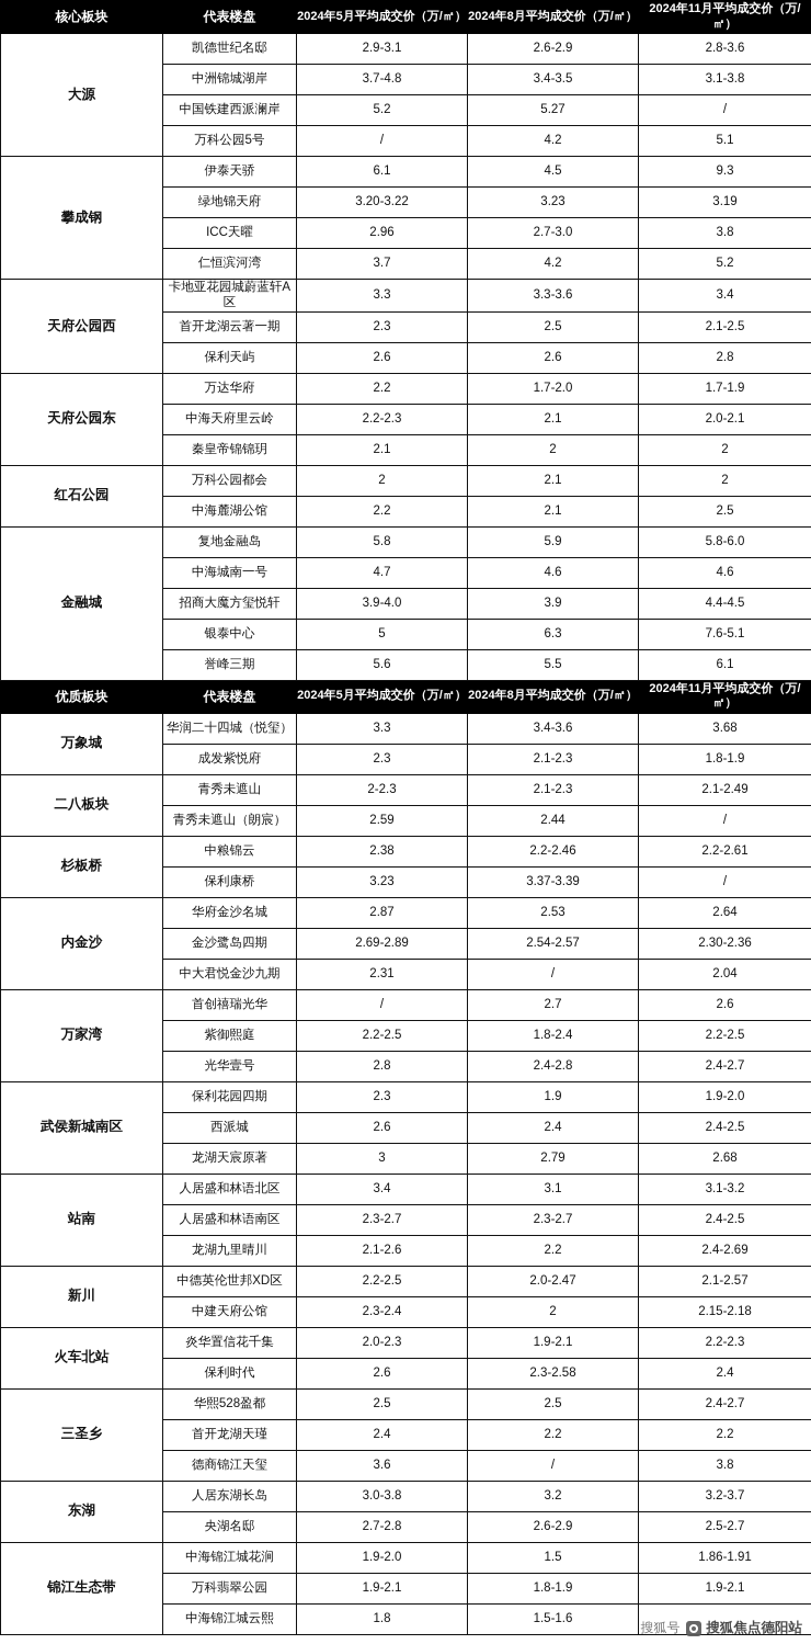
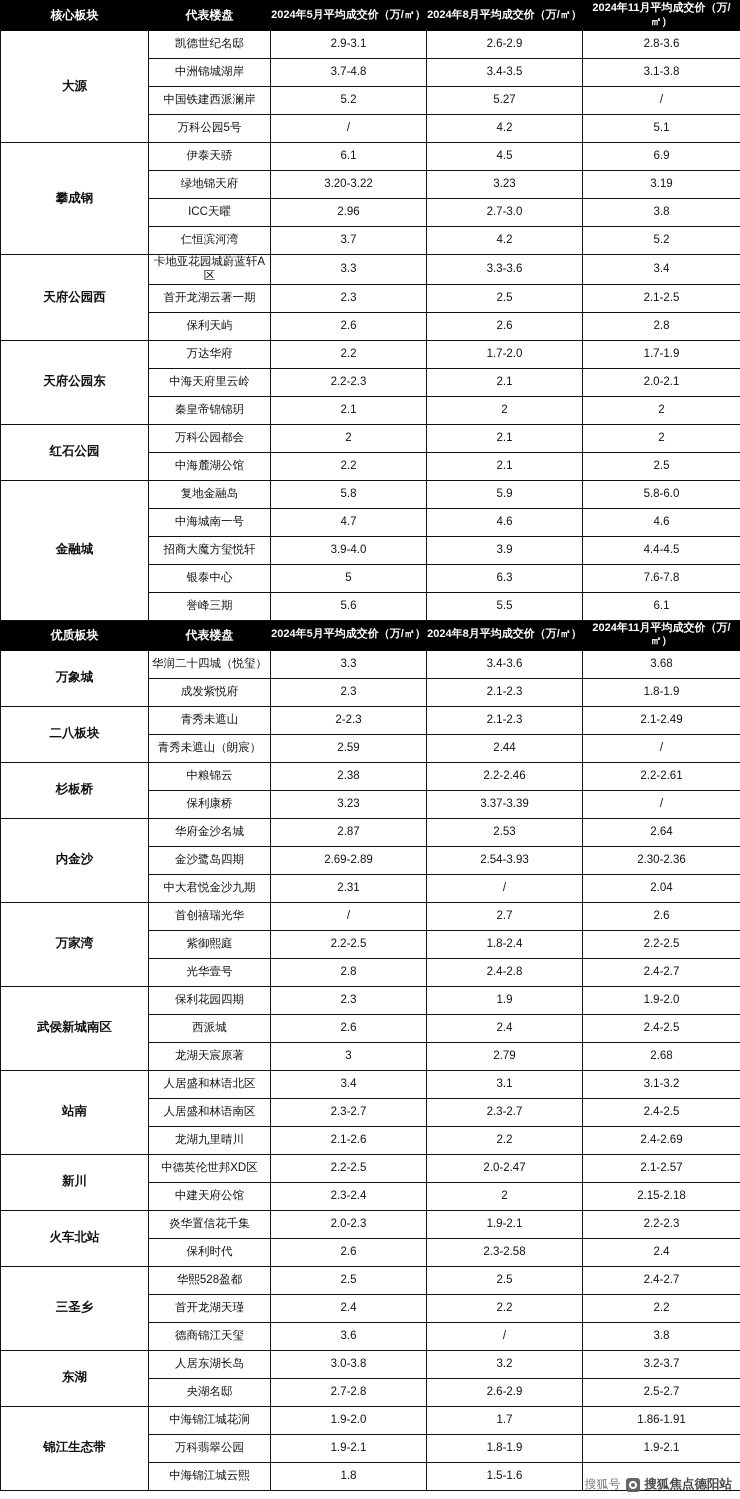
  核心板块	代表楼盘	2024年5月平均成交价（万/㎡）	2024年8月平均成交价（万/㎡）	2024年11月平均成交价（万/㎡）
  大源	凯德世纪名邸	2.9-3.1	2.6-2.9	2.8-3.6
  中洲锦城湖岸	3.7-4.8	3.4-3.5	3.1-3.8
  中国铁建西派澜岸	5.2	5.27	/
  万科公园5号	/	4.2	5.1
- 攀成钢	伊泰天骄	6.1	4.5	9.3
+ 攀成钢	伊泰天骄	6.1	4.5	6.9
  绿地锦天府	3.20-3.22	3.23	3.19
  ICC天曜	2.96	2.7-3.0	3.8
  仁恒滨河湾	3.7	4.2	5.2
  天府公园西	卡地亚花园城蔚蓝轩A区	3.3	3.3-3.6	3.4
  首开龙湖云著一期	2.3	2.5	2.1-2.5
  保利天屿	2.6	2.6	2.8
  天府公园东	万达华府	2.2	1.7-2.0	1.7-1.9
  中海天府里云岭	2.2-2.3	2.1	2.0-2.1
  秦皇帝锦锦玥	2.1	2	2
  红石公园	万科公园都会	2	2.1	2
  中海麓湖公馆	2.2	2.1	2.5
  金融城	复地金融岛	5.8	5.9	5.8-6.0
  中海城南一号	4.7	4.6	4.6
  招商大魔方玺悦轩	3.9-4.0	3.9	4.4-4.5
- 银泰中心	5	6.3	7.6-5.1
+ 银泰中心	5	6.3	7.6-7.8
  誉峰三期	5.6	5.5	6.1
  优质板块	代表楼盘	2024年5月平均成交价（万/㎡）	2024年8月平均成交价（万/㎡）	2024年11月平均成交价（万/㎡）
  万象城	华润二十四城（悦玺）	3.3	3.4-3.6	3.68
  成发紫悦府	2.3	2.1-2.3	1.8-1.9
  二八板块	青秀未遮山	2-2.3	2.1-2.3	2.1-2.49
  青秀未遮山（朗宸）	2.59	2.44	/
  杉板桥	中粮锦云	2.38	2.2-2.46	2.2-2.61
  保利康桥	3.23	3.37-3.39	/
  内金沙	华府金沙名城	2.87	2.53	2.64
- 金沙鹭岛四期	2.69-2.89	2.54-2.57	2.30-2.36
+ 金沙鹭岛四期	2.69-2.89	2.54-3.93	2.30-2.36
  中大君悦金沙九期	2.31	/	2.04
  万家湾	首创禧瑞光华	/	2.7	2.6
  紫御熙庭	2.2-2.5	1.8-2.4	2.2-2.5
  光华壹号	2.8	2.4-2.8	2.4-2.7
  武侯新城南区	保利花园四期	2.3	1.9	1.9-2.0
  西派城	2.6	2.4	2.4-2.5
  龙湖天宸原著	3	2.79	2.68
  站南	人居盛和林语北区	3.4	3.1	3.1-3.2
  人居盛和林语南区	2.3-2.7	2.3-2.7	2.4-2.5
  龙湖九里晴川	2.1-2.6	2.2	2.4-2.69
  新川	中德英伦世邦XD区	2.2-2.5	2.0-2.47	2.1-2.57
  中建天府公馆	2.3-2.4	2	2.15-2.18
  火车北站	炎华置信花千集	2.0-2.3	1.9-2.1	2.2-2.3
  保利时代	2.6	2.3-2.58	2.4
  三圣乡	华熙528盈都	2.5	2.5	2.4-2.7
  首开龙湖天瑾	2.4	2.2	2.2
  德商锦江天玺	3.6	/	3.8
  东湖	人居东湖长岛	3.0-3.8	3.2	3.2-3.7
  央湖名邸	2.7-2.8	2.6-2.9	2.5-2.7
- 锦江生态带	中海锦江城花涧	1.9-2.0	1.5	1.86-1.91
+ 锦江生态带	中海锦江城花涧	1.9-2.0	1.7	1.86-1.91
  万科翡翠公园	1.9-2.1	1.8-1.9	1.9-2.1
  中海锦江城云熙	1.8	1.5-1.6
  搜狐号
  搜狐焦点德阳站
